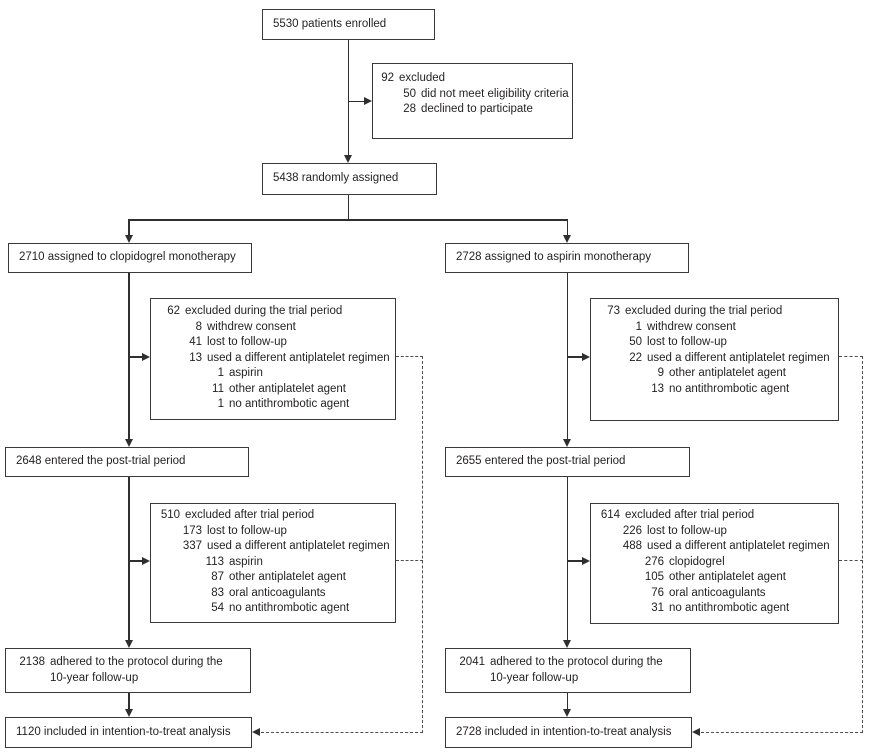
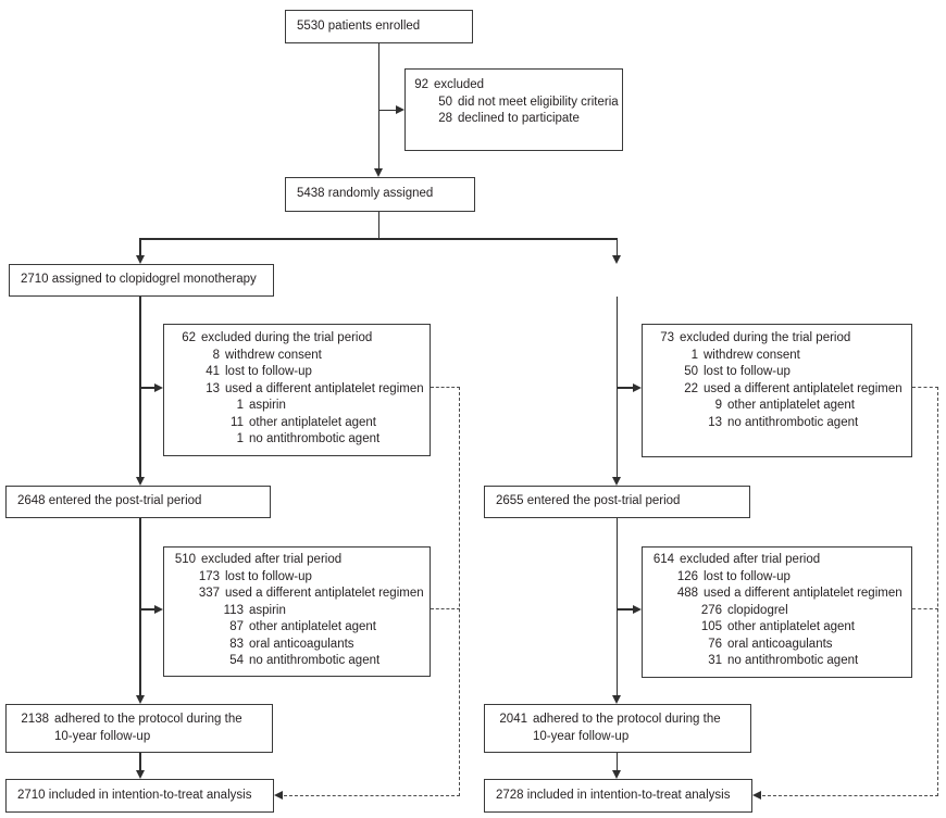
  5530 patients enrolled
  92
  excluded
  50
  did not meet eligibility criteria
  28
  declined to participate
  5438 randomly assigned
  2710 assigned to clopidogrel monotherapy
- 2728 assigned to aspirin monotherapy
  62
  excluded during the trial period
  8
  withdrew consent
  41
  lost to follow-up
  13
  used a different antiplatelet regimen
  1
  aspirin
  11
  other antiplatelet agent
  1
  no antithrombotic agent
  73
  excluded during the trial period
  1
  withdrew consent
  50
  lost to follow-up
  22
  used a different antiplatelet regimen
  9
  other antiplatelet agent
  13
  no antithrombotic agent
  2648 entered the post-trial period
  2655 entered the post-trial period
  510
  excluded after trial period
  173
  lost to follow-up
  337
  used a different antiplatelet regimen
  113
  aspirin
  87
  other antiplatelet agent
  83
  oral anticoagulants
  54
  no antithrombotic agent
  614
  excluded after trial period
- 226
+ 126
  lost to follow-up
  488
  used a different antiplatelet regimen
  276
  clopidogrel
  105
  other antiplatelet agent
  76
  oral anticoagulants
  31
  no antithrombotic agent
  2138
  adhered to the protocol during the
  10-year follow-up
  2041
  adhered to the protocol during the
  10-year follow-up
- 1120 included in intention-to-treat analysis
+ 2710 included in intention-to-treat analysis
  2728 included in intention-to-treat analysis
